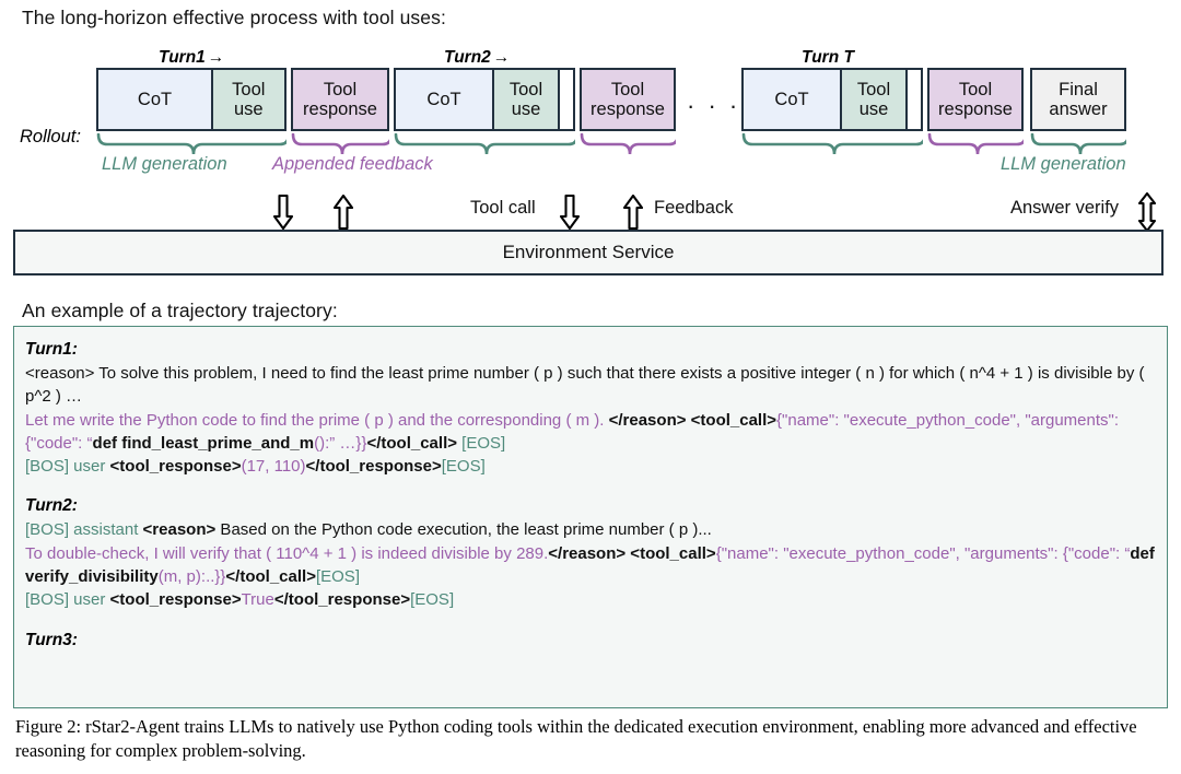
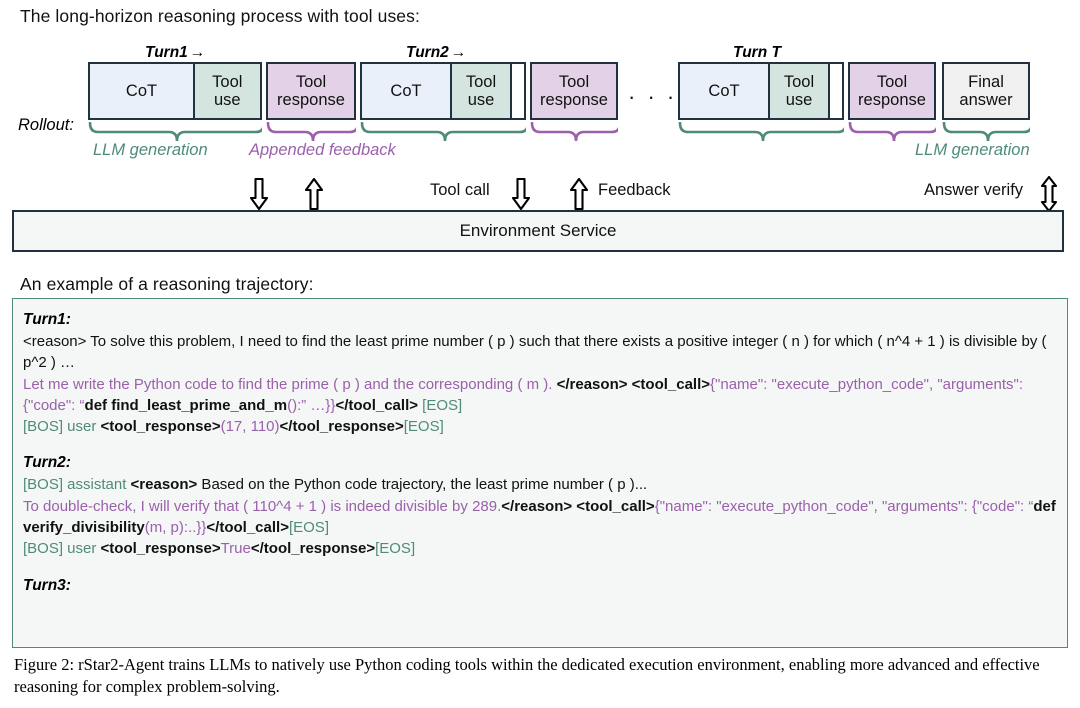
- The long-horizon effective process with tool uses:
+ The long-horizon reasoning process with tool uses:
  Rollout:
  Turn1→
  Turn2→
  Turn T
  CoT
  Tool
  use
  Tool
  response
  CoT
  Tool
  use
  Tool
  response
  · · ·
  CoT
  Tool
  use
  Tool
  response
  Final
  answer
  LLM generation
  Appended feedback
  LLM generation
  Tool call
  Feedback
  Answer verify
  Environment Service
- An example of a trajectory trajectory:
+ An example of a reasoning trajectory:
  Turn1:
  <reason> To solve this problem, I need to find the least prime number ( p ) such that there exists a positive integer ( n ) for which ( n^4 + 1 ) is divisible by ( p^2 ) …
  Let me write the Python code to find the prime ( p ) and the corresponding ( m ). </reason> <tool_call>{"name": "execute_python_code", "arguments": {"code": “def find_least_prime_and_m():” …}}</tool_call> [EOS]
  [BOS] user <tool_response>(17, 110)</tool_response>[EOS]
  Turn2:
- [BOS] assistant <reason> Based on the Python code execution, the least prime number ( p )...
+ [BOS] assistant <reason> Based on the Python code trajectory, the least prime number ( p )...
  To double-check, I will verify that ( 110^4 + 1 ) is indeed divisible by 289.</reason> <tool_call>{"name": "execute_python_code", "arguments": {"code": “def verify_divisibility(m, p):..}}</tool_call>[EOS]
  [BOS] user <tool_response>True</tool_response>[EOS]
  Turn3:
  Figure 2: rStar2-Agent trains LLMs to natively use Python coding tools within the dedicated execution environment, enabling more advanced and effective reasoning for complex problem-solving.
